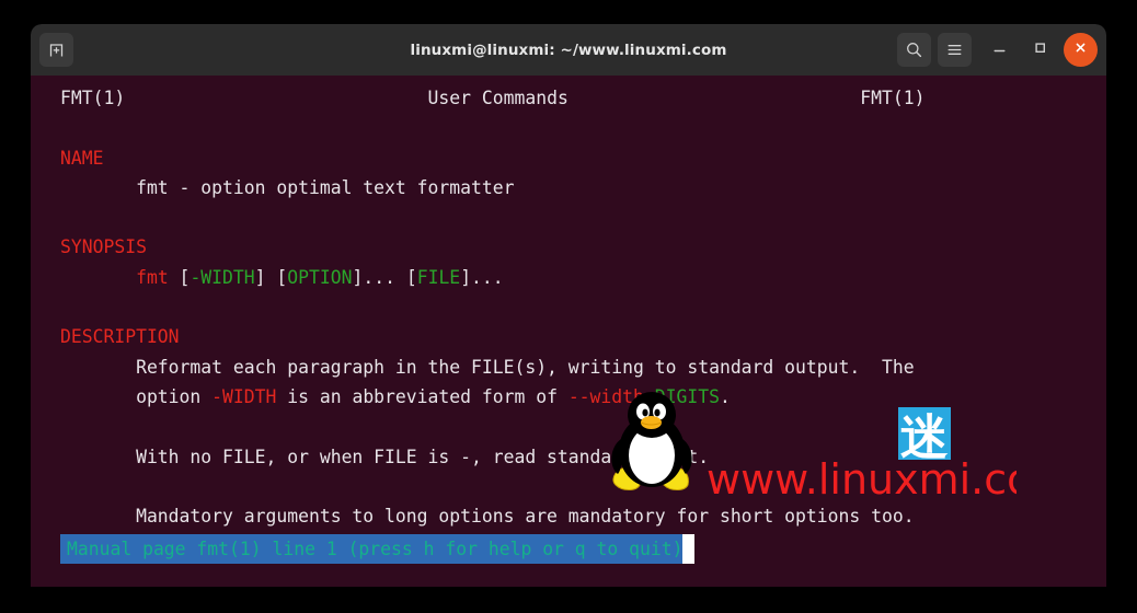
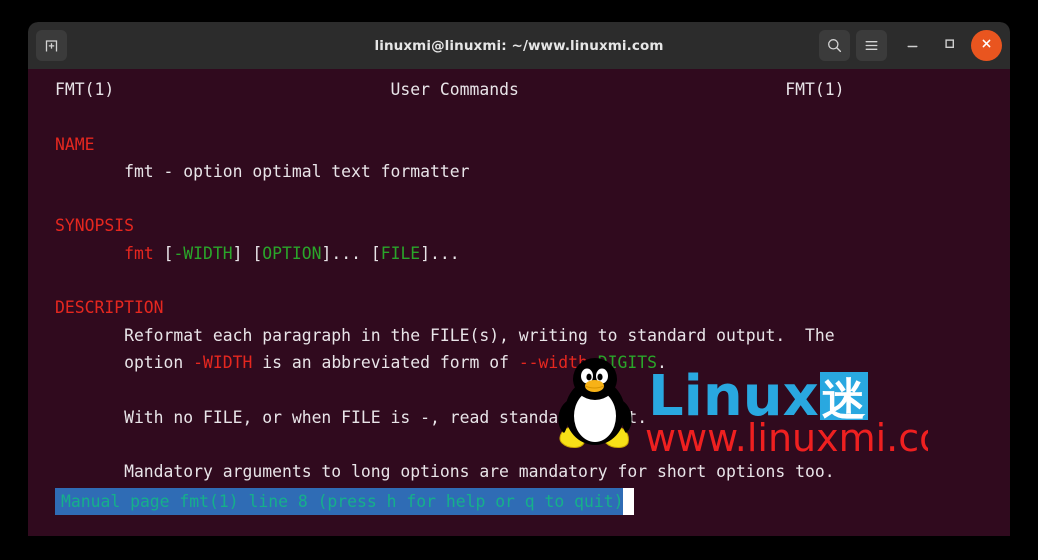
  linuxmi@linuxmi: ~/www.linuxmi.com
  FMT(1) User Commands FMT(1) NAME fmt - option optimal text formatter SYNOPSIS fmt [-WIDTH] [OPTION]... [FILE]... DESCRIPTION Reformat each paragraph in the FILE(s), writing to standard output. The option -WIDTH is an abbreviated form of --widt IGITS. With no FILE, or when FILE is -, read standat. Mandatory arguments to long options are mandatory for short options too.
+ Linux
  迷
  www.linuxmi.c
- Manual page fmt(1) line 1 (press h for help or q to quit)
+ Manual page fmt(1) line 8 (press h for help or q to quit)
